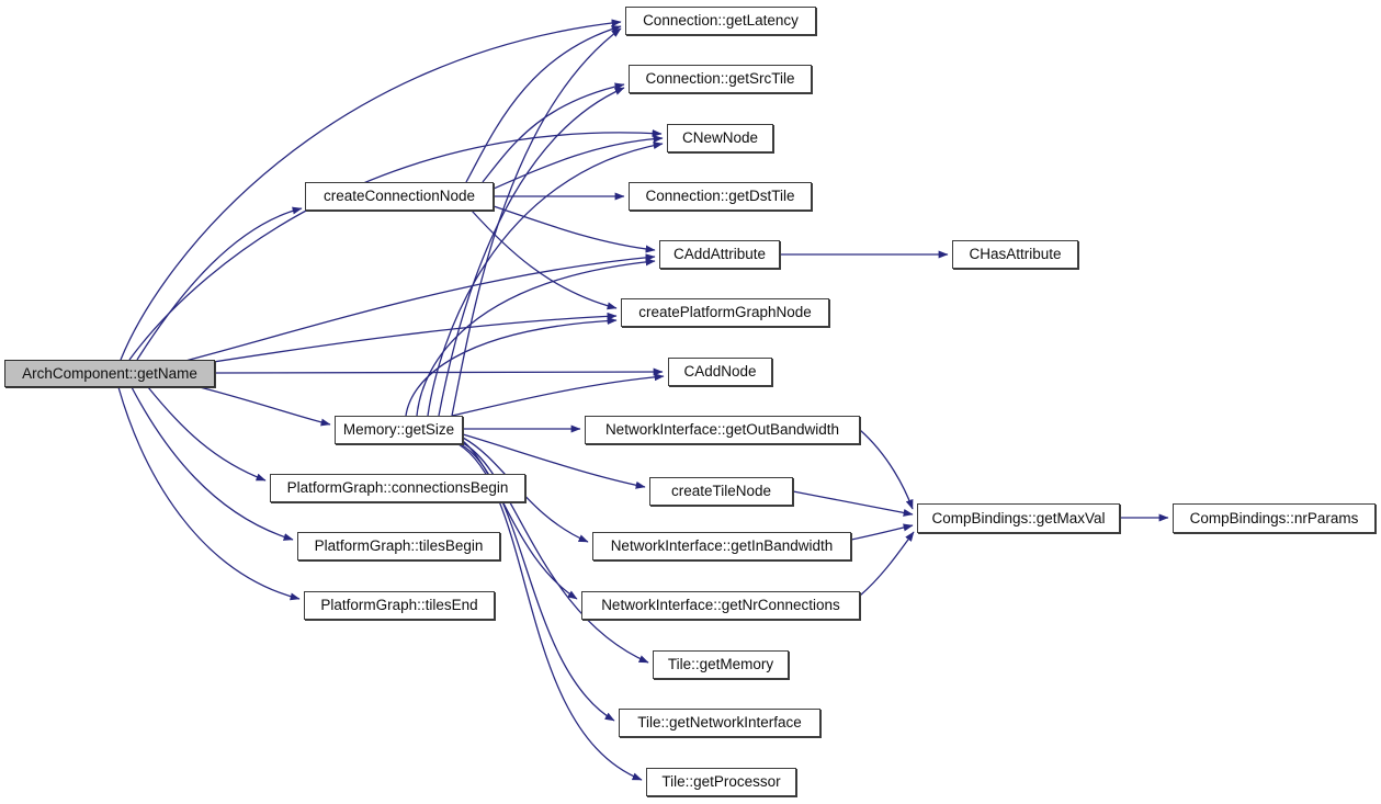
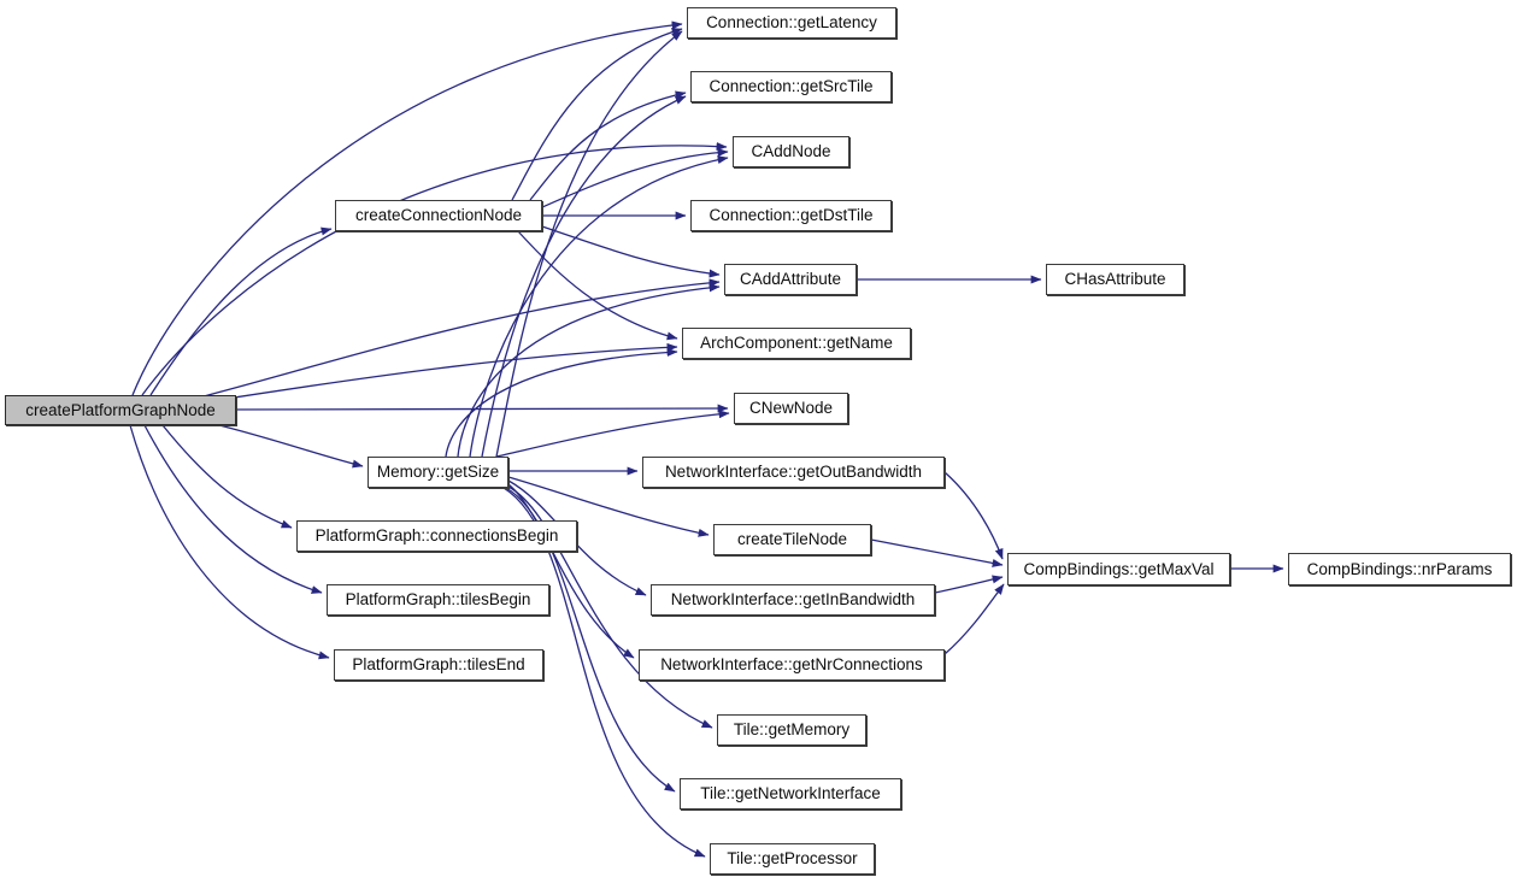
- ArchComponent::getName
+ createPlatformGraphNode
  createConnectionNode
  Memory::getSize
  Connection::getLatency
  Connection::getSrcTile
- CNewNode
+ CAddNode
  Connection::getDstTile
  CAddAttribute
  CHasAttribute
- createPlatformGraphNode
+ ArchComponent::getName
- CAddNode
+ CNewNode
  NetworkInterface::getOutBandwidth
  PlatformGraph::connectionsBegin
  createTileNode
  CompBindings::getMaxVal
  CompBindings::nrParams
  PlatformGraph::tilesBegin
  NetworkInterface::getInBandwidth
  NetworkInterface::getNrConnections
  PlatformGraph::tilesEnd
  Tile::getMemory
  Tile::getNetworkInterface
  Tile::getProcessor
